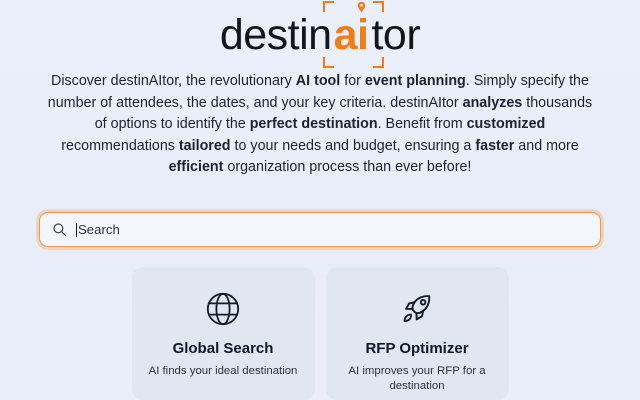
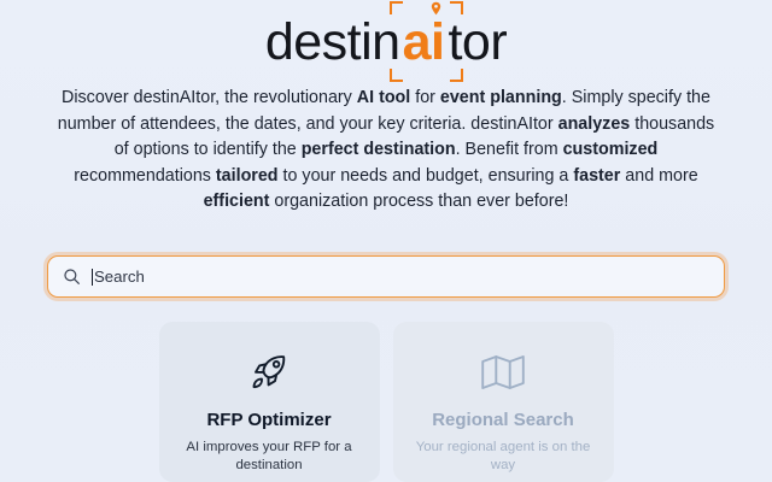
  destin
  ai
  tor
  Discover destinAItor, the revolutionary AI tool for event planning. Simply specify the number of attendees, the dates, and your key criteria. destinAItor analyzes thousands of options to identify the perfect destination. Benefit from customized recommendations tailored to your needs and budget, ensuring a faster and more efficient organization process than ever before!
  Search
- Global Search
- AI finds your ideal destination
  RFP Optimizer
  AI improves your RFP for a destination
+ Regional Search
+ Your regional agent is on the way
